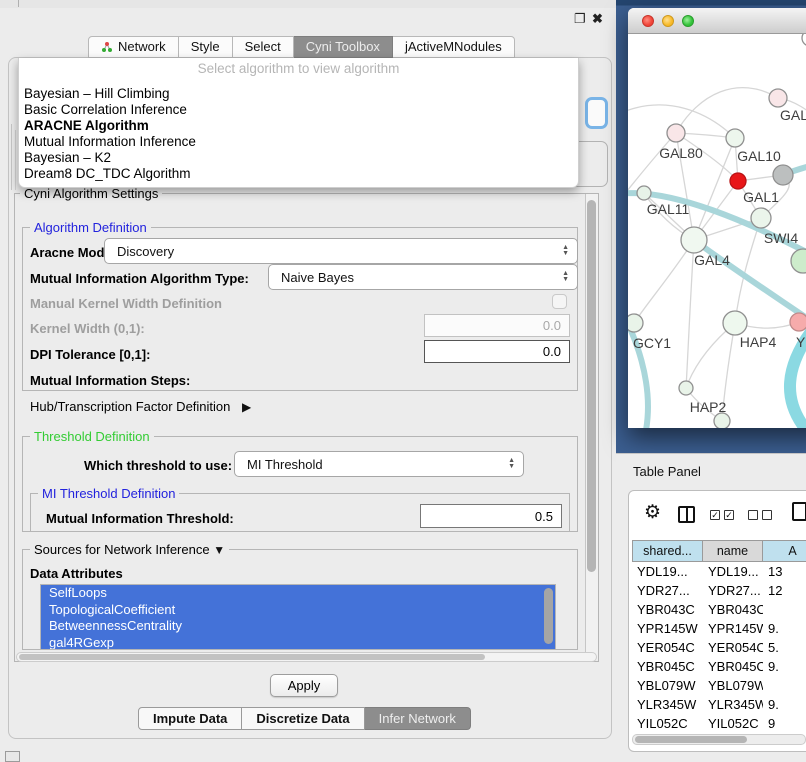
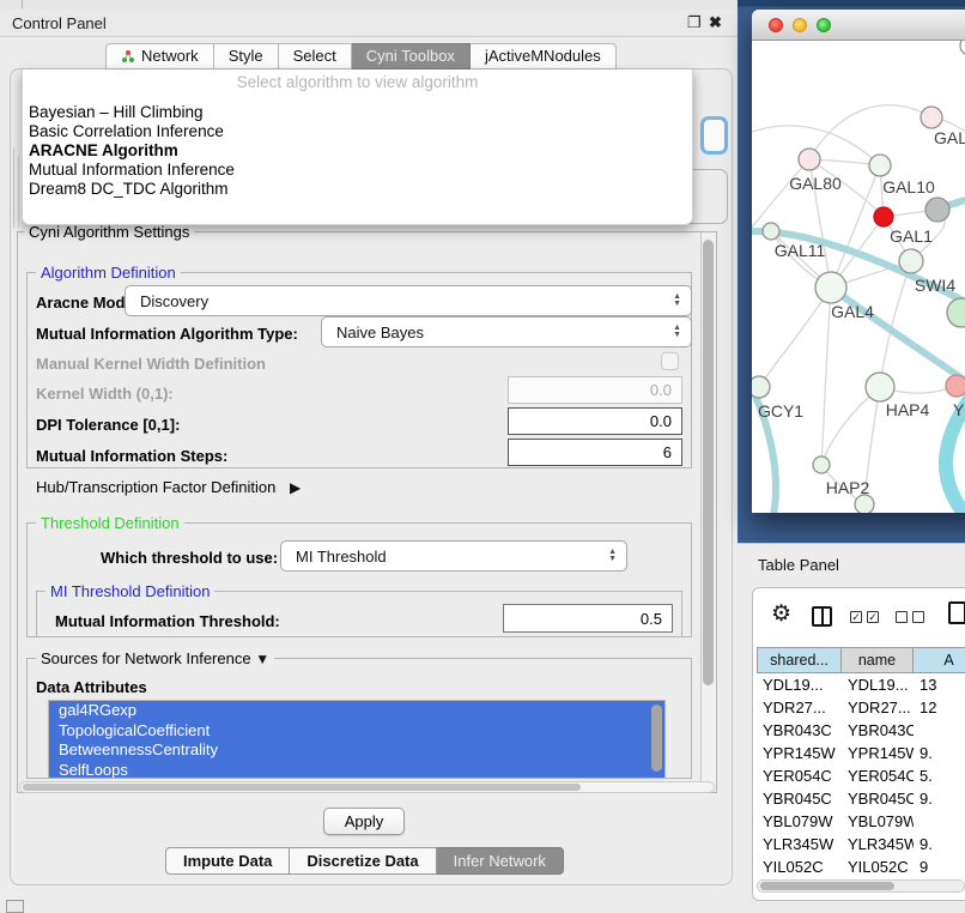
+ Control Panel
  ❐
  ✖
  Network
  Style
  Select
  Cyni Toolbox
  jActiveMNodules
  Select algorithm to view algorithm
  Bayesian – Hill Climbing
  Basic Correlation Inference
  ARACNE Algorithm
  Mutual Information Inference
- Bayesian – K2
  Dream8 DC_TDC Algorithm
  Cyni Algorithm Settings
  Algorithm Definition
  Aracne Mod
  Discovery
  Mutual Information Algorithm Type:
  Naive Bayes
  Manual Kernel Width Definition
  Kernel Width (0,1):
  0.0
  DPI Tolerance [0,1]:
  0.0
  Mutual Information Steps:
+ 6
  Hub/Transcription Factor Definition ▶
  Threshold Definition
  Which threshold to use:
  MI Threshold
  MI Threshold Definition
  Mutual Information Threshold:
  0.5
  Sources for Network Inference ▼
  Data Attributes
- SelfLoops
+ gal4RGexp
  TopologicalCoefficient
  BetweennessCentrality
- gal4RGexp
+ SelfLoops
  Apply
  Impute Data
  Discretize Data
  Infer Network
  GAL80
  GAL10
  GAL1
  GAL11
  SWI4
  GAL4
  GCY1
  HAP4
  HAP2
  GAL
  Y
  Table Panel
  ⚙
  ✓
  ✓
  shared...
  name
  A
  YDL19...
  YDL19...
  13
  YDR27...
  YDR27...
  12
  YBR043C
  YBR043C
  YPR145W
  YPR145W
  9.
  YER054C
  YER054C
  5.
  YBR045C
  YBR045C
  9.
  YBL079W
  YBL079W
  YLR345W
  YLR345W
  9.
  YIL052C
  YIL052C
  9
